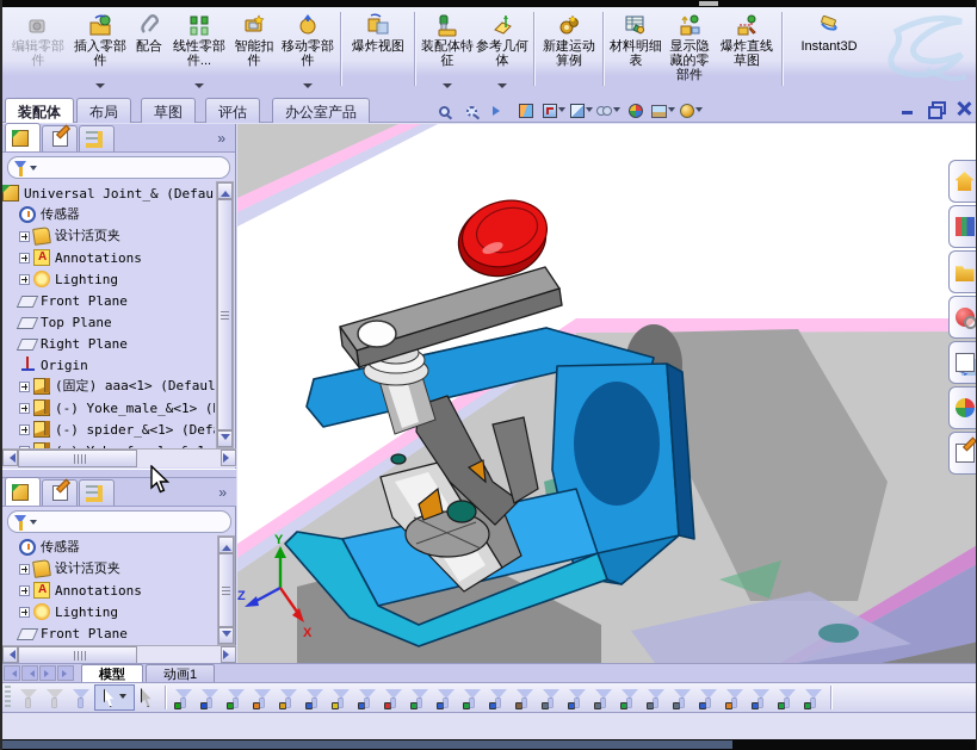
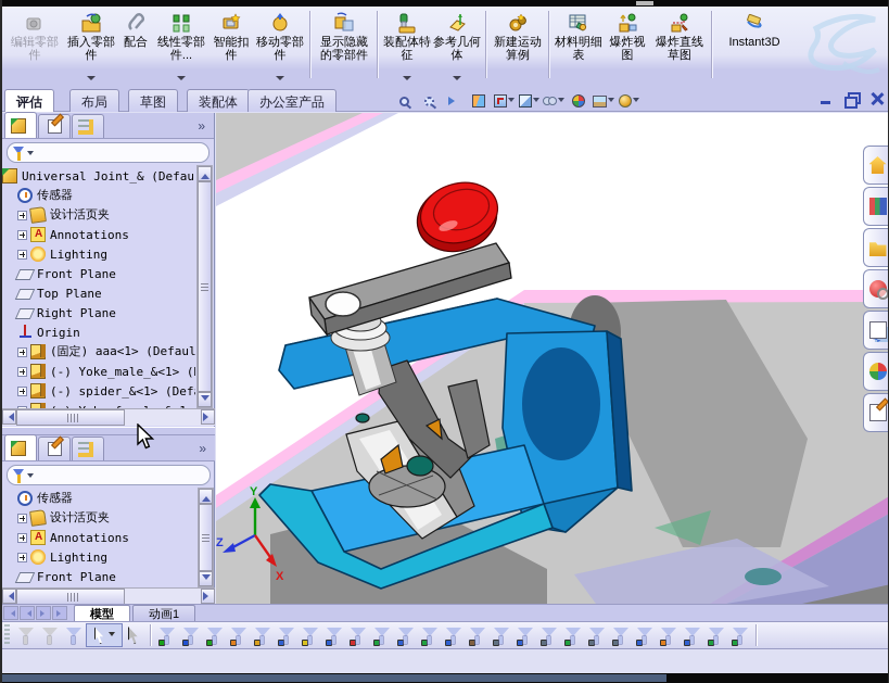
  编辑零部件
  插入零部件
  配合
  线性零部件...
  智能扣件
  移动零部件
- 爆炸视图
+ 显示隐藏的零部件
  装配体特征
  参考几何体
  新建运动算例
  材料明细表
- 显示隐藏的零部件
+ 爆炸视图
  爆炸直线草图
  Instant3D
- 装配体
+ 评估
  布局
  草图
- 评估
+ 装配体
  办公室产品
  »
  Universal Joint_& (Defau
  传感器
  设计活页夹
  Annotations
  Lighting
  Front Plane
  Top Plane
  Right Plane
  Origin
  (固定) aaa<1> (Defaul
  (-) Yoke_male_&<1> (
  (-) spider_&<1> (Def
  »
  传感器
  设计活页夹
  Annotations
  Lighting
  Front Plane
  Y
  Z
  X
  模型
  动画1
